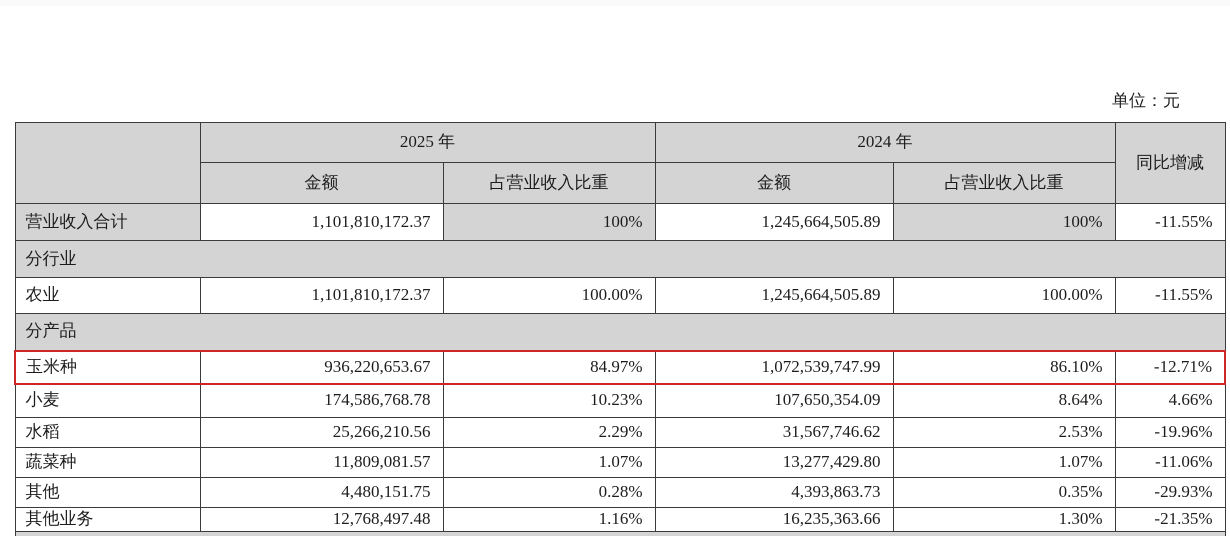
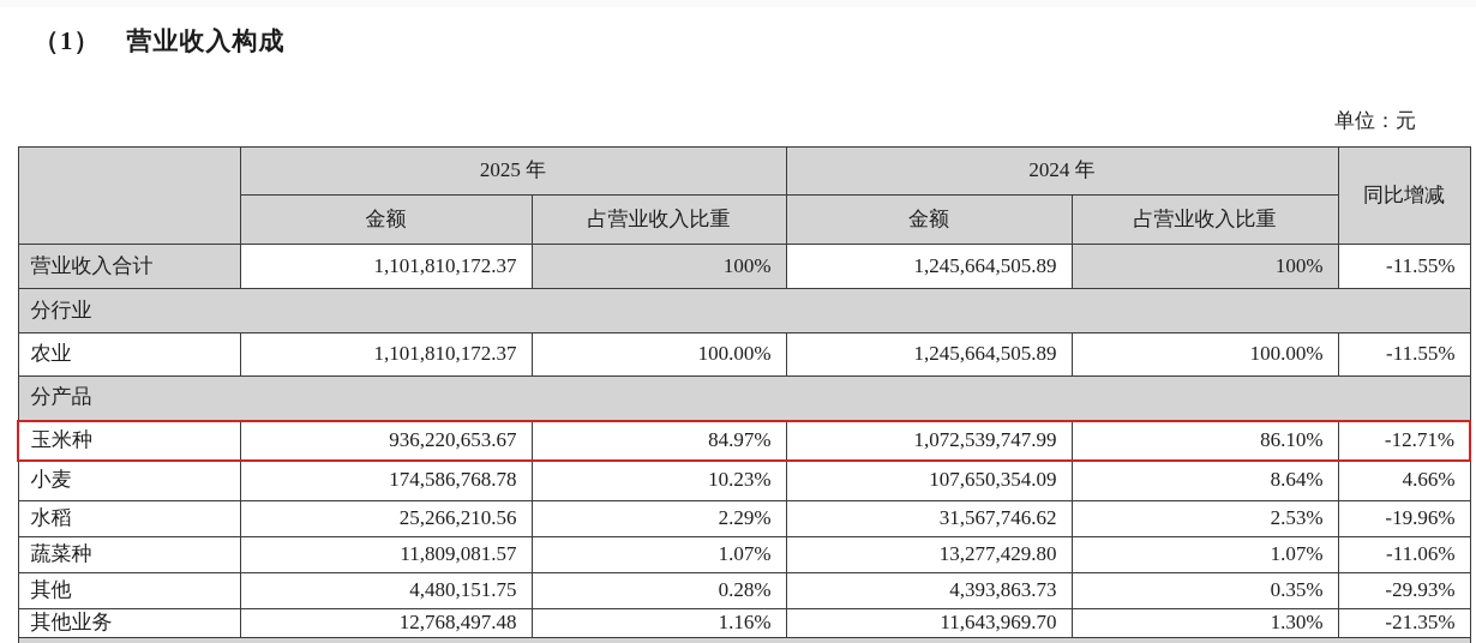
+ （1） 营业收入构成
  单位：元
  	2025 年	2024 年	同比增减
  金额	占营业收入比重	金额	占营业收入比重
  营业收入合计	1,101,810,172.37	100%	1,245,664,505.89	100%	-11.55%
  分行业
  农业	1,101,810,172.37	100.00%	1,245,664,505.89	100.00%	-11.55%
  分产品
  玉米种	936,220,653.67	84.97%	1,072,539,747.99	86.10%	-12.71%
  小麦	174,586,768.78	10.23%	107,650,354.09	8.64%	4.66%
  水稻	25,266,210.56	2.29%	31,567,746.62	2.53%	-19.96%
  蔬菜种	11,809,081.57	1.07%	13,277,429.80	1.07%	-11.06%
  其他	4,480,151.75	0.28%	4,393,863.73	0.35%	-29.93%
- 其他业务	12,768,497.48	1.16%	16,235,363.66	1.30%	-21.35%
+ 其他业务	12,768,497.48	1.16%	11,643,969.70	1.30%	-21.35%
